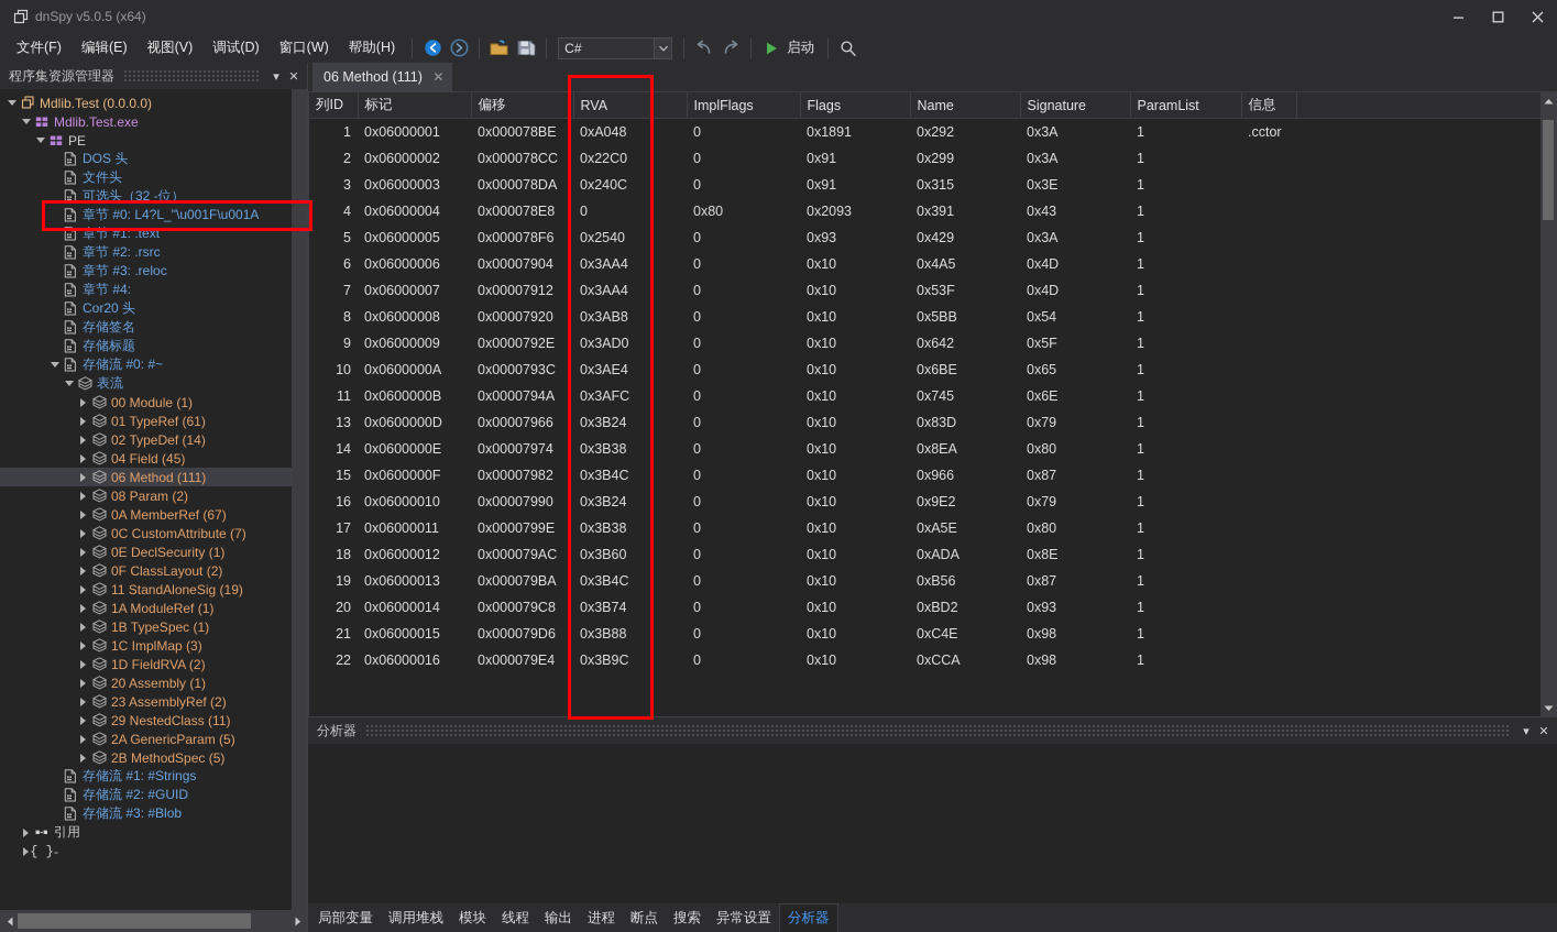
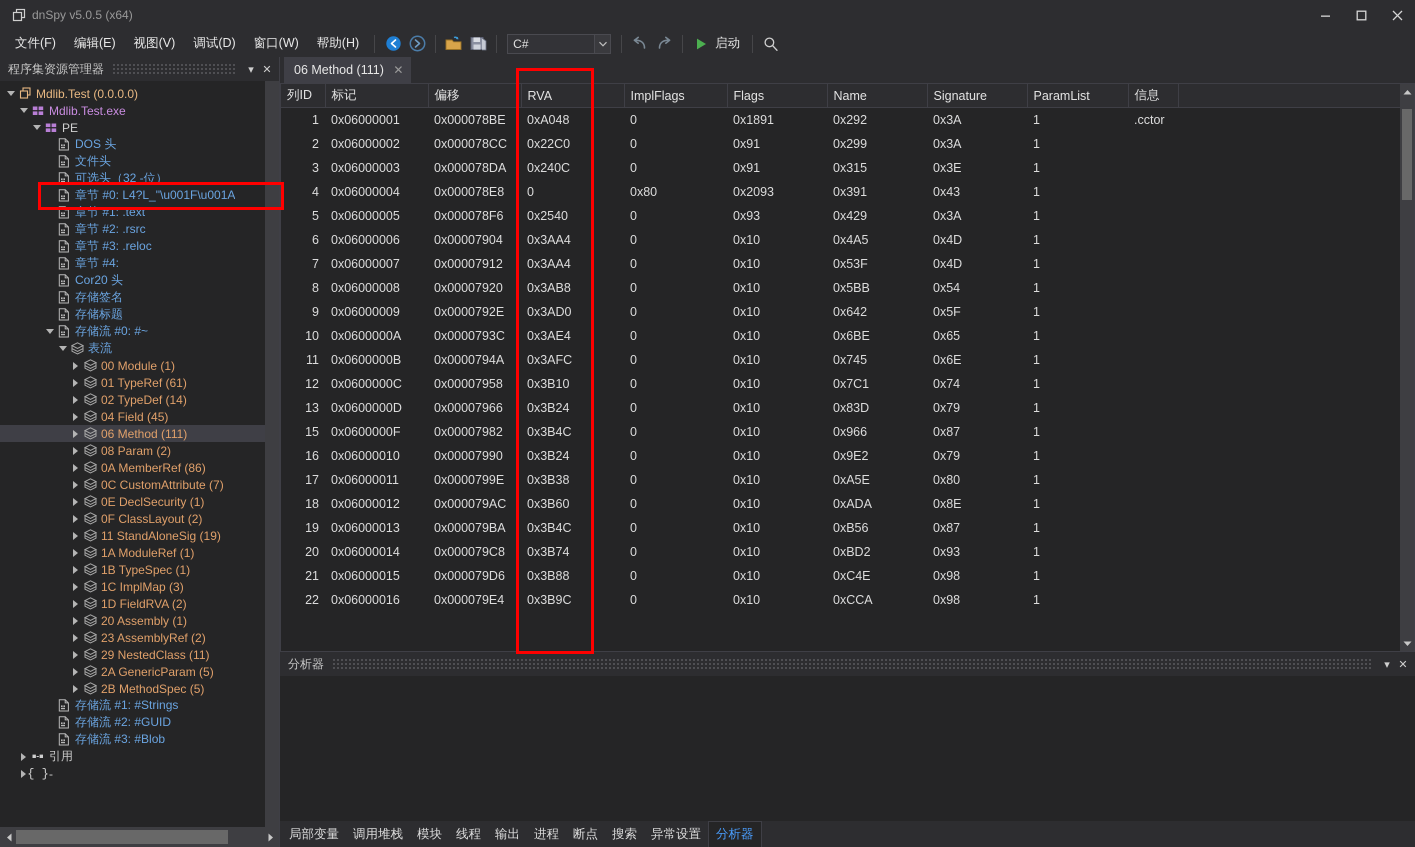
  dnSpy v5.0.5 (x64)
  文件(F)
  编辑(E)
  视图(V)
  调试(D)
  窗口(W)
  帮助(H)
  C#
  启动
  程序集资源管理器
  ▾
  ✕
  Mdlib.Test (0.0.0.0)
  Mdlib.Test.exe
  PE
  DOS 头
  文件头
  可选头（32 -位）
  章节 #0: L4?L_"\u001F\u001A
  章节 #1: .text
  章节 #2: .rsrc
  章节 #3: .reloc
  章节 #4:
  Cor20 头
  存储签名
  存储标题
  存储流 #0: #~
  表流
  00 Module (1)
  01 TypeRef (61)
  02 TypeDef (14)
  04 Field (45)
  06 Method (111)
  08 Param (2)
- 0A MemberRef (67)
+ 0A MemberRef (86)
  0C CustomAttribute (7)
  0E DeclSecurity (1)
  0F ClassLayout (2)
  11 StandAloneSig (19)
  1A ModuleRef (1)
  1B TypeSpec (1)
  1C ImplMap (3)
  1D FieldRVA (2)
  20 Assembly (1)
  23 AssemblyRef (2)
  29 NestedClass (11)
  2A GenericParam (5)
  2B MethodSpec (5)
  存储流 #1: #Strings
  存储流 #2: #GUID
  存储流 #3: #Blob
  引用
  { }
  -
  06 Method (111)
  ✕
  列ID	标记	偏移	RVA	ImplFlags	Flags	Name	Signature	ParamList	信息
  1	0x06000001	0x000078BE	0xA048	0	0x1891	0x292	0x3A	1	.cctor
  2	0x06000002	0x000078CC	0x22C0	0	0x91	0x299	0x3A	1
  3	0x06000003	0x000078DA	0x240C	0	0x91	0x315	0x3E	1
  4	0x06000004	0x000078E8	0	0x80	0x2093	0x391	0x43	1
  5	0x06000005	0x000078F6	0x2540	0	0x93	0x429	0x3A	1
  6	0x06000006	0x00007904	0x3AA4	0	0x10	0x4A5	0x4D	1
  7	0x06000007	0x00007912	0x3AA4	0	0x10	0x53F	0x4D	1
  8	0x06000008	0x00007920	0x3AB8	0	0x10	0x5BB	0x54	1
  9	0x06000009	0x0000792E	0x3AD0	0	0x10	0x642	0x5F	1
  10	0x0600000A	0x0000793C	0x3AE4	0	0x10	0x6BE	0x65	1
  11	0x0600000B	0x0000794A	0x3AFC	0	0x10	0x745	0x6E	1
+ 12	0x0600000C	0x00007958	0x3B10	0	0x10	0x7C1	0x74	1
  13	0x0600000D	0x00007966	0x3B24	0	0x10	0x83D	0x79	1
- 14	0x0600000E	0x00007974	0x3B38	0	0x10	0x8EA	0x80	1
  15	0x0600000F	0x00007982	0x3B4C	0	0x10	0x966	0x87	1
  16	0x06000010	0x00007990	0x3B24	0	0x10	0x9E2	0x79	1
  17	0x06000011	0x0000799E	0x3B38	0	0x10	0xA5E	0x80	1
  18	0x06000012	0x000079AC	0x3B60	0	0x10	0xADA	0x8E	1
  19	0x06000013	0x000079BA	0x3B4C	0	0x10	0xB56	0x87	1
  20	0x06000014	0x000079C8	0x3B74	0	0x10	0xBD2	0x93	1
  21	0x06000015	0x000079D6	0x3B88	0	0x10	0xC4E	0x98	1
  22	0x06000016	0x000079E4	0x3B9C	0	0x10	0xCCA	0x98	1
  分析器
  ▾
  ✕
  局部变量
  调用堆栈
  模块
  线程
  输出
  进程
  断点
  搜索
  异常设置
  分析器
